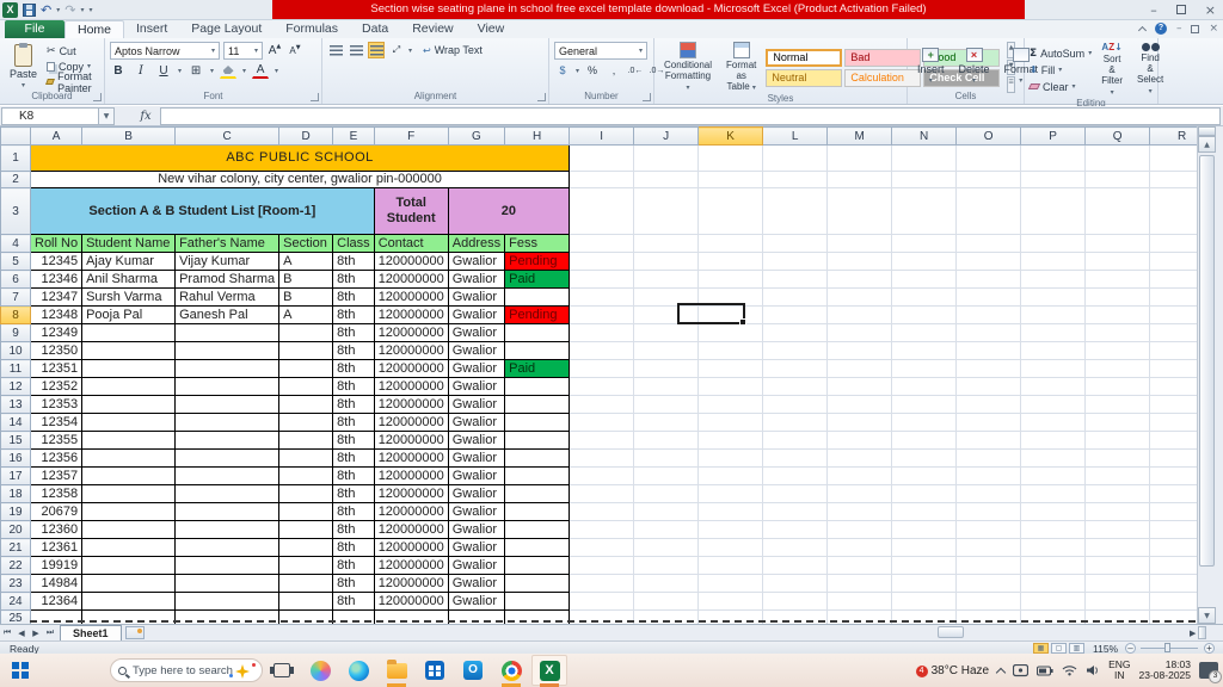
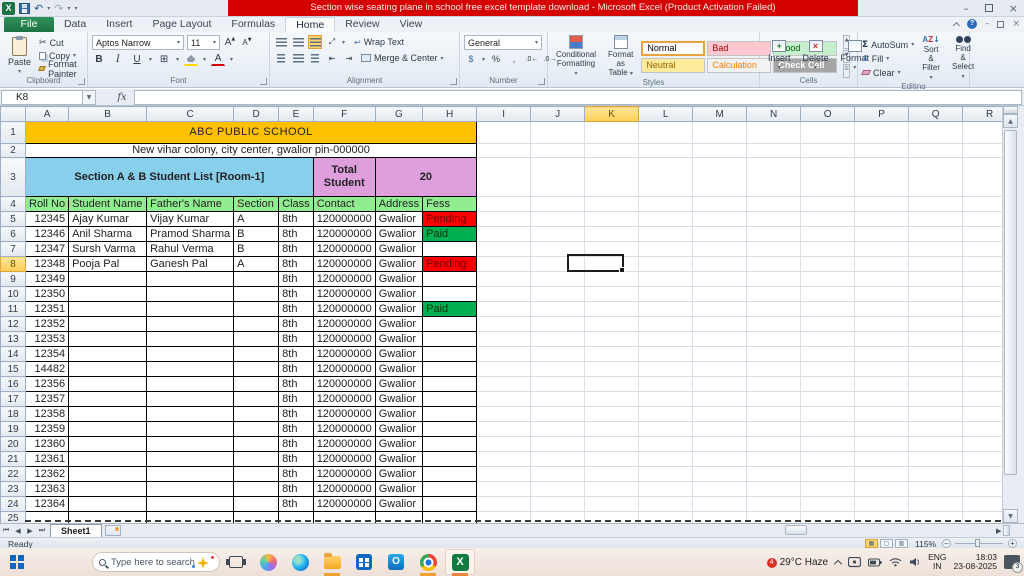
  X
  ↶
  ↷
  Section wise seating plane in school free excel template download - Microsoft Excel (Product Activation Failed)
  –
  ×
  File
- Home
+ Data
  Insert
  Page Layout
  Formulas
- Data
+ Home
  Review
  View
  –
  ×
  Paste
  ✂
  Cut
  Copy
  Format Painter
  Clipboard
  Aptos Narrow
  11
  A
  A
  B
  I
  U
  ⊞
  A
  Font
  ⤢
  ↩
  Wrap Text
+ ⇤
+ ⇥
+ Merge & Center
  Alignment
  General
  $
  %
  ,
  Number
  Conditional Formatting
  Format as Table
  Normal
  Bad
  ood
  Neutral
  Calculation
  Check Cell
  Styles
  +
  Insert
  ×
  Delete
  Format
  Cells
  Σ
  AutoSum
  ⬇
  Fill
  Clear
  AZ↓
  Sort & Filter
  Find & Select
  Editing
  K8
  fx
  	A	B	C	D	E	F	G	H	I	J	K	L	M	N	O	P	Q	R
  1	ABC PUBLIC SCHOOL
  2	New vihar colony, city center, gwalior pin-000000
  3	Section A & B Student List [Room-1]	Total Student	20
  4	Roll No	Student Name	Father's Name	Section	Class	Contact	Address	Fess
  5	12345	Ajay Kumar	Vijay Kumar	A	8th	120000000	Gwalior	Pending
  6	12346	Anil Sharma	Pramod Sharma	B	8th	120000000	Gwalior	Paid
  7	12347	Sursh Varma	Rahul Verma	B	8th	120000000	Gwalior
  8	12348	Pooja Pal	Ganesh Pal	A	8th	120000000	Gwalior	Pending
  9	12349				8th	120000000	Gwalior
  10	12350				8th	120000000	Gwalior
  11	12351				8th	120000000	Gwalior	Paid
  12	12352				8th	120000000	Gwalior
  13	12353				8th	120000000	Gwalior
  14	12354				8th	120000000	Gwalior
- 15	12355				8th	120000000	Gwalior
+ 15	14482				8th	120000000	Gwalior
  16	12356				8th	120000000	Gwalior
  17	12357				8th	120000000	Gwalior
  18	12358				8th	120000000	Gwalior
- 19	20679				8th	120000000	Gwalior
+ 19	12359				8th	120000000	Gwalior
  20	12360				8th	120000000	Gwalior
  21	12361				8th	120000000	Gwalior
- 22	19919				8th	120000000	Gwalior
+ 22	12362				8th	120000000	Gwalior
- 23	14984				8th	120000000	Gwalior
+ 23	12363				8th	120000000	Gwalior
  24	12364				8th	120000000	Gwalior
  25
  ⏮
  ◀
  ▶
  ⏭
  Sheet1
  ▶
  Ready
  115%
  –
  +
  Type here to search
  O
  X
- 38°C Haze
+ 29°C Haze
  ENG
  IN
  18:03
  23-08-2025
